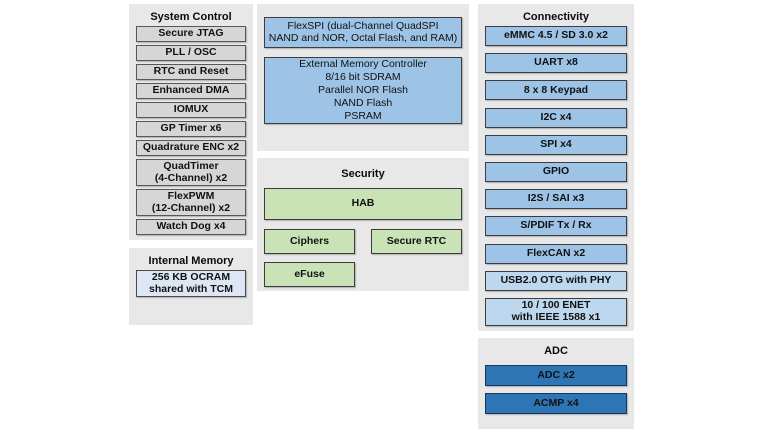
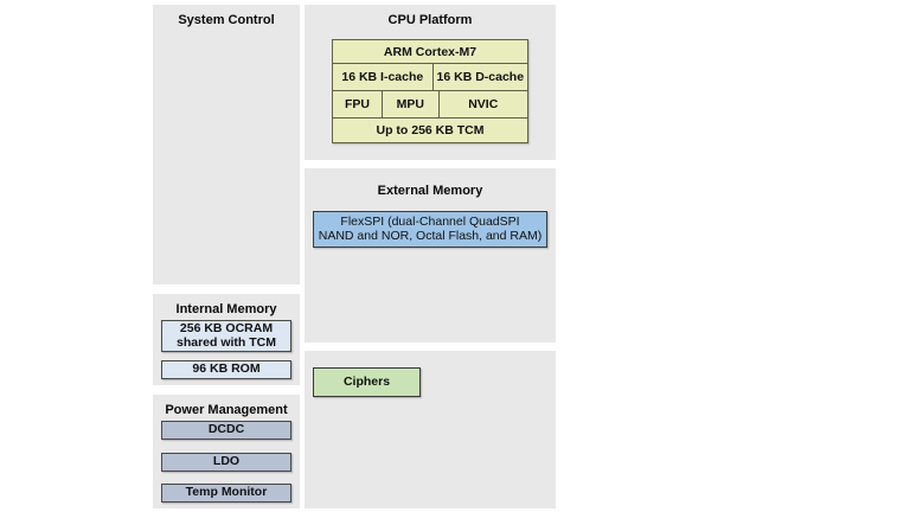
  System Control
- Secure JTAG
- PLL / OSC
- RTC and Reset
- Enhanced DMA
- IOMUX
- GP Timer x6
- Quadrature ENC x2
- QuadTimer
- (4-Channel) x2
- FlexPWM
- (12-Channel) x2
- Watch Dog x4
  Internal Memory
  256 KB OCRAM
  shared with TCM
+ 96 KB ROM
+ Power Management
+ DCDC
+ LDO
+ Temp Monitor
+ CPU Platform
+ ARM Cortex-M7
+ 16 KB I-cache
+ 16 KB D-cache
+ FPU
+ MPU
+ NVIC
+ Up to 256 KB TCM
+ External Memory
  FlexSPI (dual-Channel QuadSPI
  NAND and NOR, Octal Flash, and RAM)
- External Memory Controller
- 8/16 bit SDRAM
- Parallel NOR Flash
- NAND Flash
- PSRAM
- Security
- HAB
  Ciphers
- Secure RTC
- eFuse
- Connectivity
- eMMC 4.5 / SD 3.0 x2
- UART x8
- 8 x 8 Keypad
- I2C x4
- SPI x4
- GPIO
- I2S / SAI x3
- S/PDIF Tx / Rx
- FlexCAN x2
- USB2.0 OTG with PHY
- 10 / 100 ENET
- with IEEE 1588 x1
- ADC
- ADC x2
- ACMP x4
